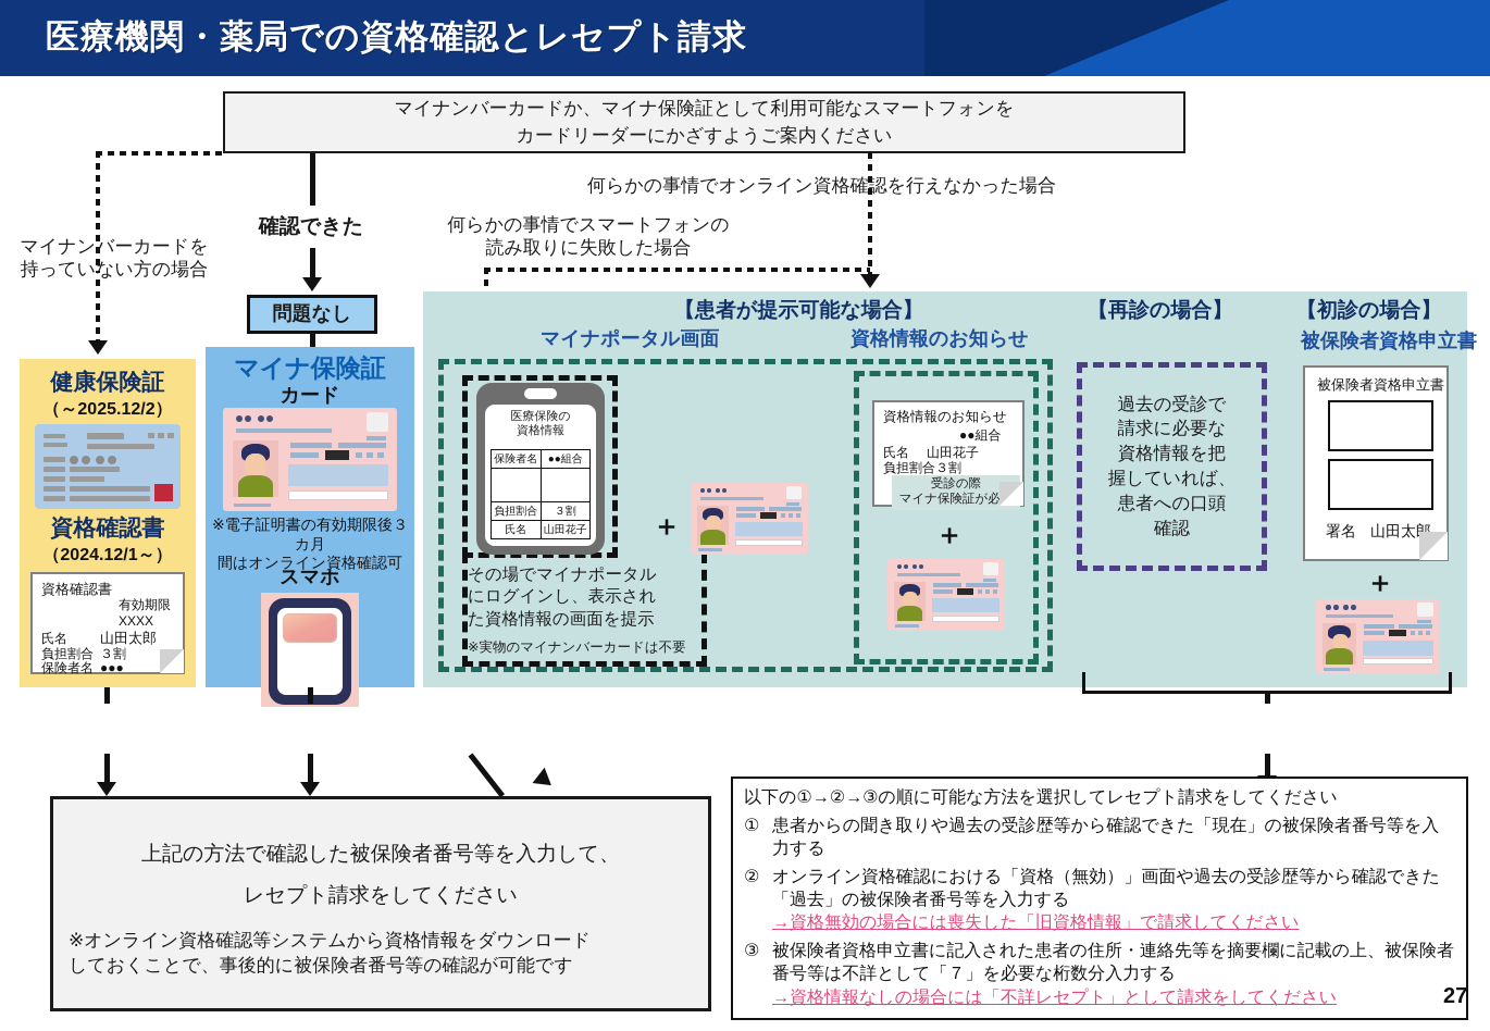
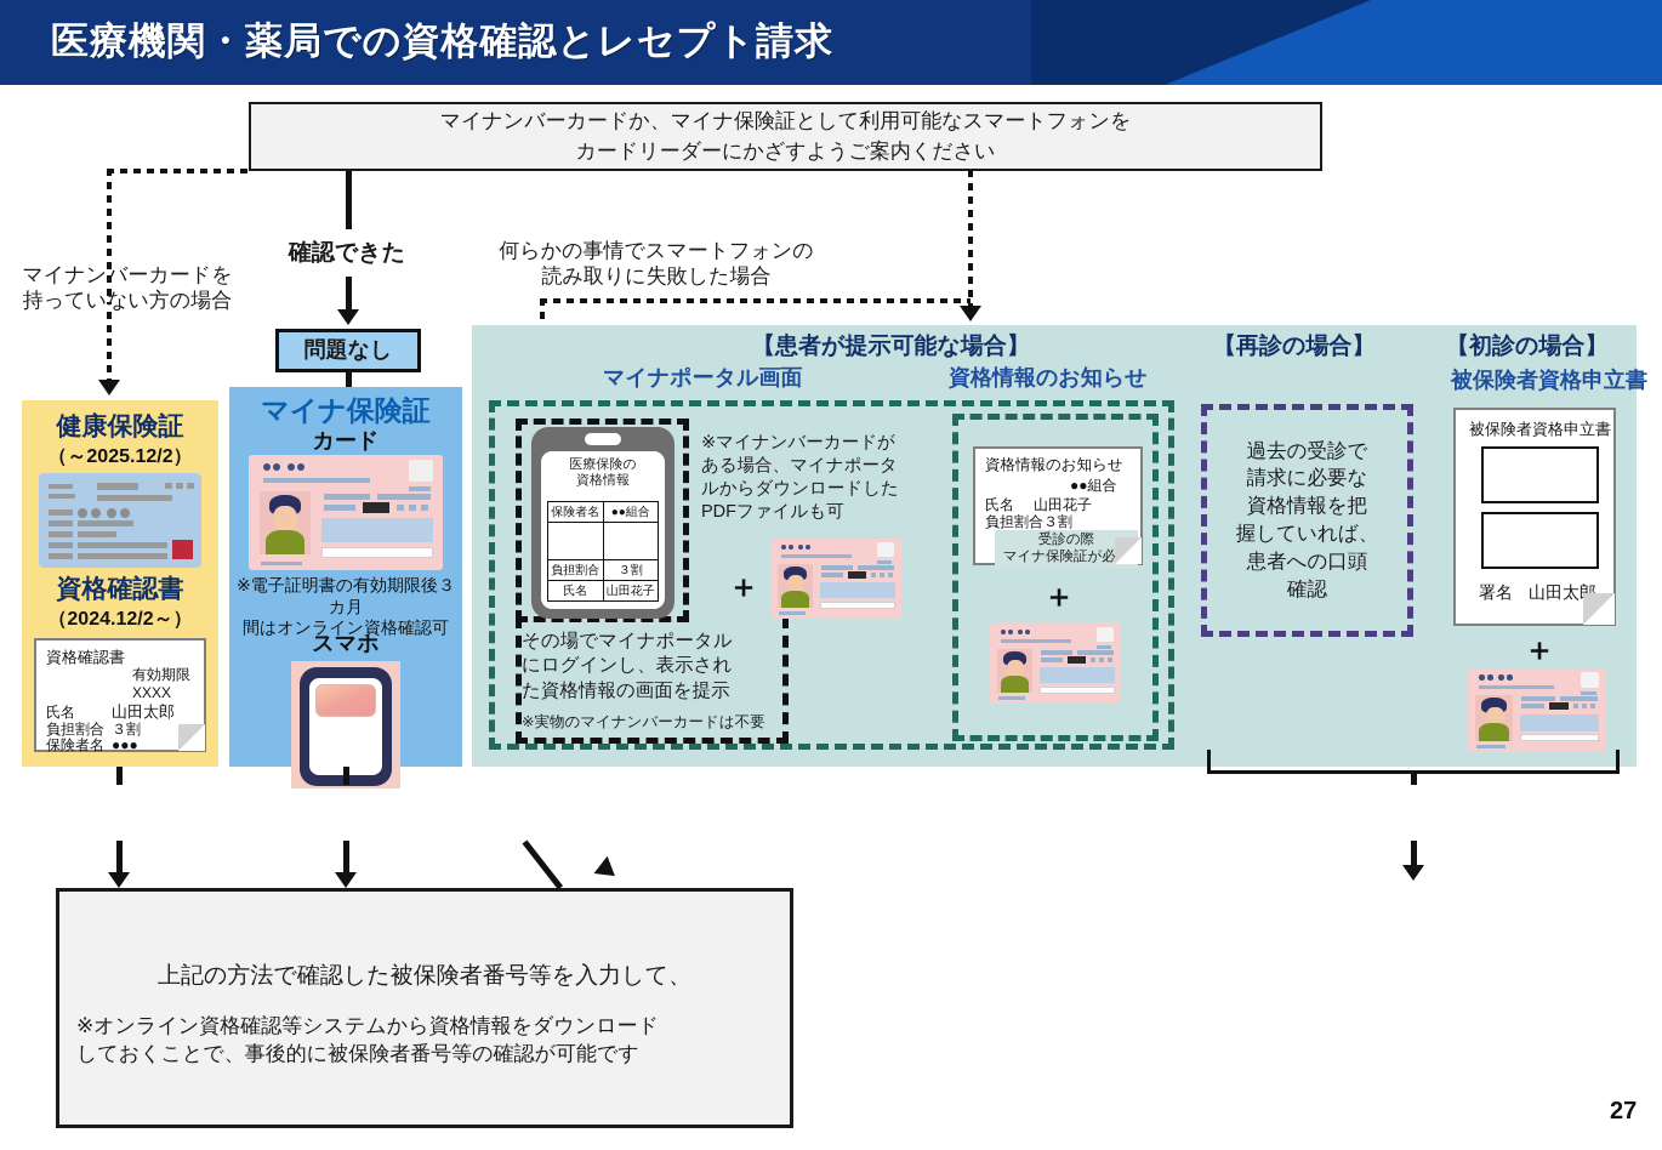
  医療機関・薬局での資格確認とレセプト請求
  マイナンバーカードか、マイナ保険証として利用可能なスマートフォンを
  カードリーダーにかざすようご案内ください
  マイナンバーカードを
  持っていない方の場合
  確認できた
  問題なし
  何らかの事情でスマートフォンの
  読み取りに失敗した場合
- 何らかの事情でオンライン資格確認を行えなかった場合
  健康保険証
  （～2025.12/2）
  資格確認書
- （2024.12/1～）
+ （2024.12/2～）
  資格確認書
  有効期限
  XXXX
  氏名
  山田太郎
  負担割合
  ３割
  保険者名
  ●●●
  マイナ保険証
  カード
  ※電子証明書の有効期限後３カ月
  間はオンライン資格確認可
  スマホ
  【患者が提示可能な場合】
  【再診の場合】
  【初診の場合】
  マイナポータル画面
  医療保険の
  資格情報
  保険者名	●●組合
  負担割合	３割
  氏名	山田花子
+ ※マイナンバーカードが
+ ある場合、マイナポータ
+ ルからダウンロードした
+ PDFファイルも可
  ＋
  その場でマイナポータル
  にログインし、表示され
  た資格情報の画面を提示
  ※実物のマイナンバーカードは不要
  資格情報のお知らせ
  資格情報のお知らせ
  ●●組合
  氏名
  山田花子
  負担割合
  ３割
  受診の際
  マイナ保険証が必要
  ＋
  過去の受診で
  請求に必要な
  資格情報を把
  握していれば、
  患者への口頭
  確認
  被保険者資格申立書
  被保険者資格申立書
  署名
  山田太郎
  ＋
  上記の方法で確認した被保険者番号等を入力して、
- レセプト請求をしてください
  ※オンライン資格確認等システムから資格情報をダウンロード
  しておくことで、事後的に被保険者番号等の確認が可能です
- 以下の①→②→③の順に可能な方法を選択してレセプト請求をしてください
- ①
- 患者からの聞き取りや過去の受診歴等から確認できた「現在」の被保険者番号等を入力する
- ②
- オンライン資格確認における「資格（無効）」画面や過去の受診歴等から確認できた「過去」の被保険者番号等を入力する
- →資格無効の場合には喪失した「旧資格情報」で請求してください
- ③
- 被保険者資格申立書に記入された患者の住所・連絡先等を摘要欄に記載の上、被保険者番号等は不詳として「７」を必要な桁数分入力する
- →資格情報なしの場合には「不詳レセプト」として請求をしてください
  27
